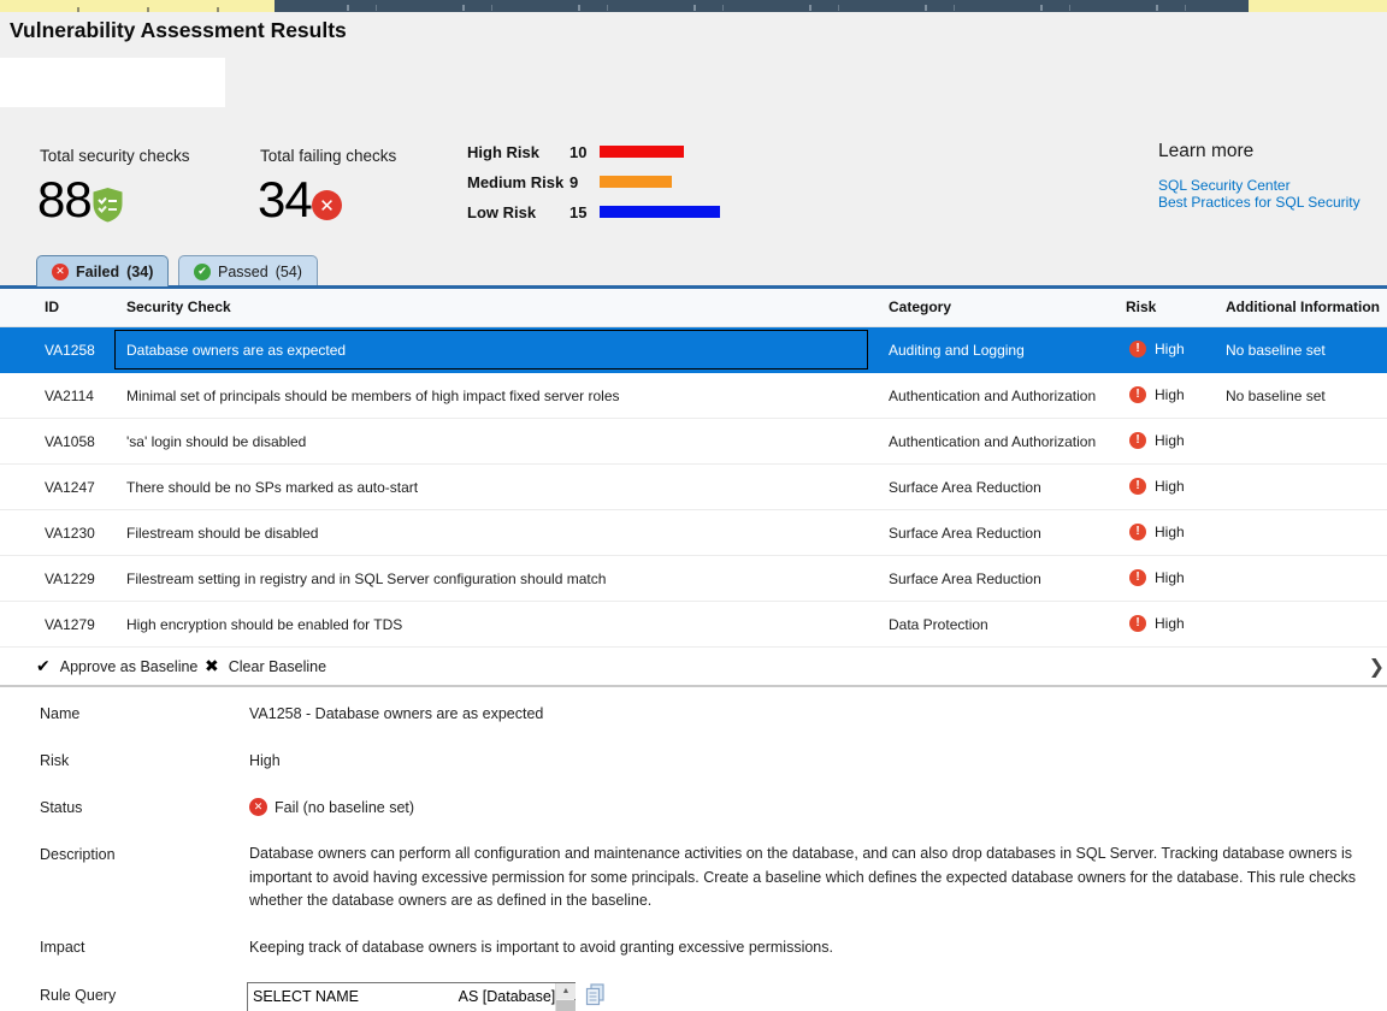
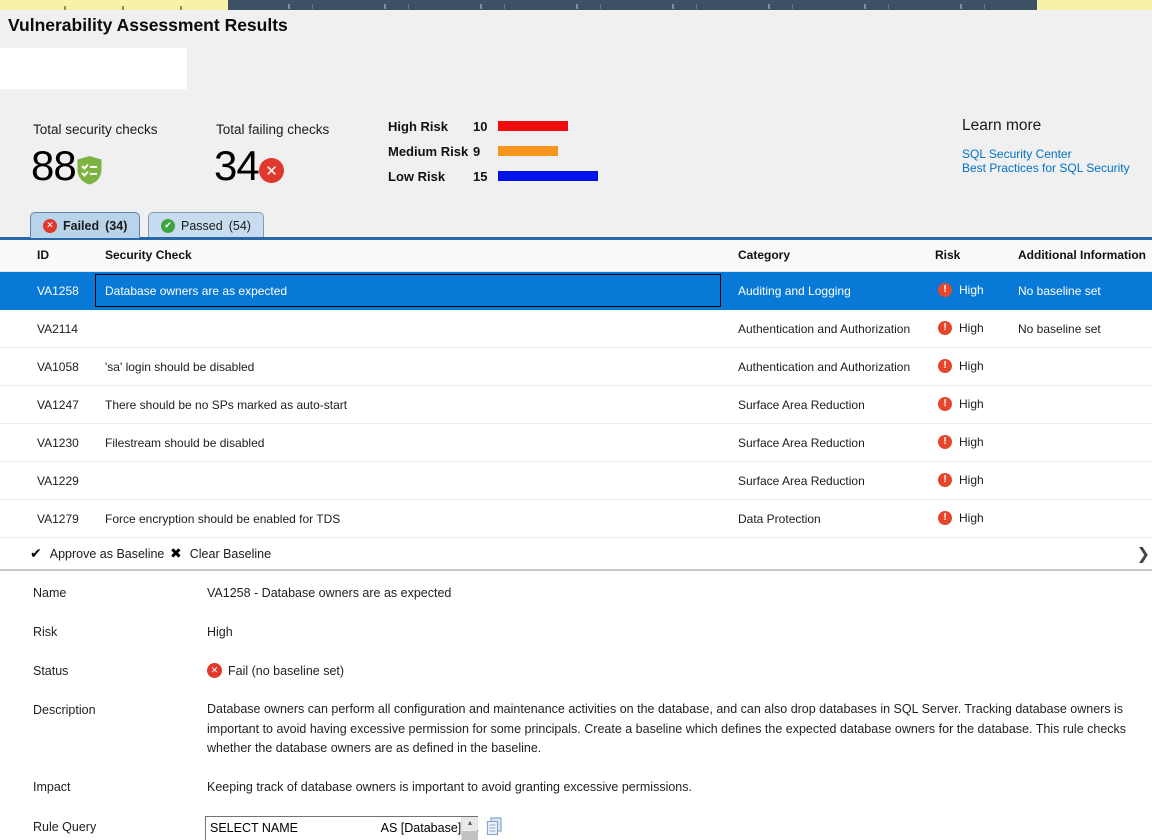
  Vulnerability Assessment Results
  Total security checks
  88
  Total failing checks
  34
  ✕
  High Risk
  10
  Medium Risk
  9
  Low Risk
  15
  Learn more
  SQL Security Center
  Best Practices for SQL Security
  ✕
  Failed
  (34)
  ✔
  Passed
  (54)
  ID
  Security Check
  Category
  Risk
  Additional Information
  VA1258
  Database owners are as expected
  Auditing and Logging
  !
  High
  No baseline set
  VA2114
- Minimal set of principals should be members of high impact fixed server roles
  Authentication and Authorization
  !
  High
  No baseline set
  VA1058
  'sa' login should be disabled
  Authentication and Authorization
  !
  High
  VA1247
  There should be no SPs marked as auto-start
  Surface Area Reduction
  !
  High
  VA1230
  Filestream should be disabled
  Surface Area Reduction
  !
  High
  VA1229
- Filestream setting in registry and in SQL Server configuration should match
  Surface Area Reduction
  !
  High
  VA1279
- High encryption should be enabled for TDS
+ Force encryption should be enabled for TDS
  Data Protection
  !
  High
  ✔
  Approve as Baseline
  ✖
  Clear Baseline
  ❯
  Name
  VA1258 - Database owners are as expected
  Risk
  High
  Status
  ✕
  Fail (no baseline set)
  Description
  Database owners can perform all configuration and maintenance activities on the database, and can also drop databases in SQL Server. Tracking database owners is important to avoid having excessive permission for some principals. Create a baseline which defines the expected database owners for the database. This rule checks whether the database owners are as defined in the baseline.
  Impact
  Keeping track of database owners is important to avoid granting excessive permissions.
  Rule Query
  SELECT NAME AS [Database]
